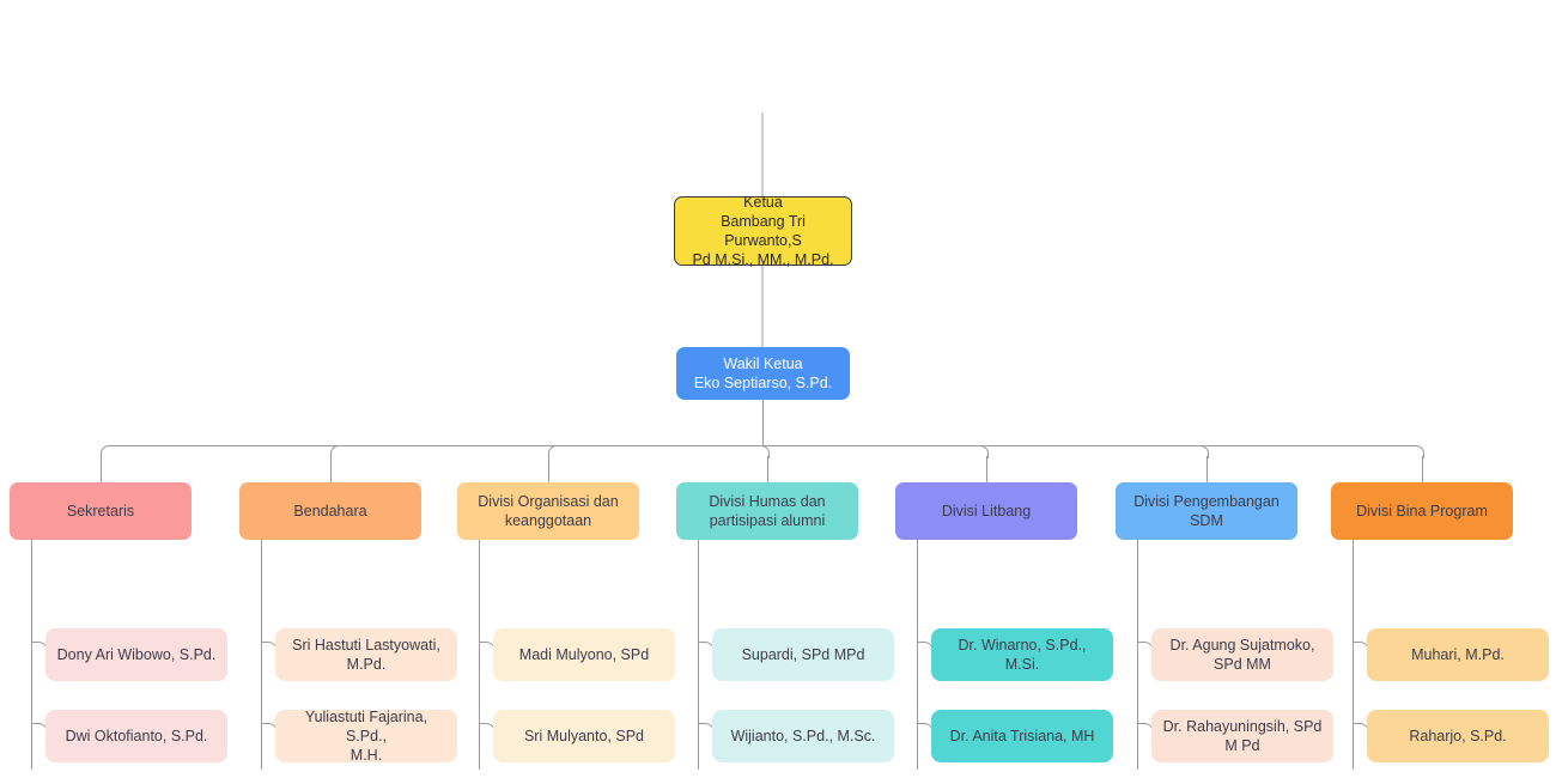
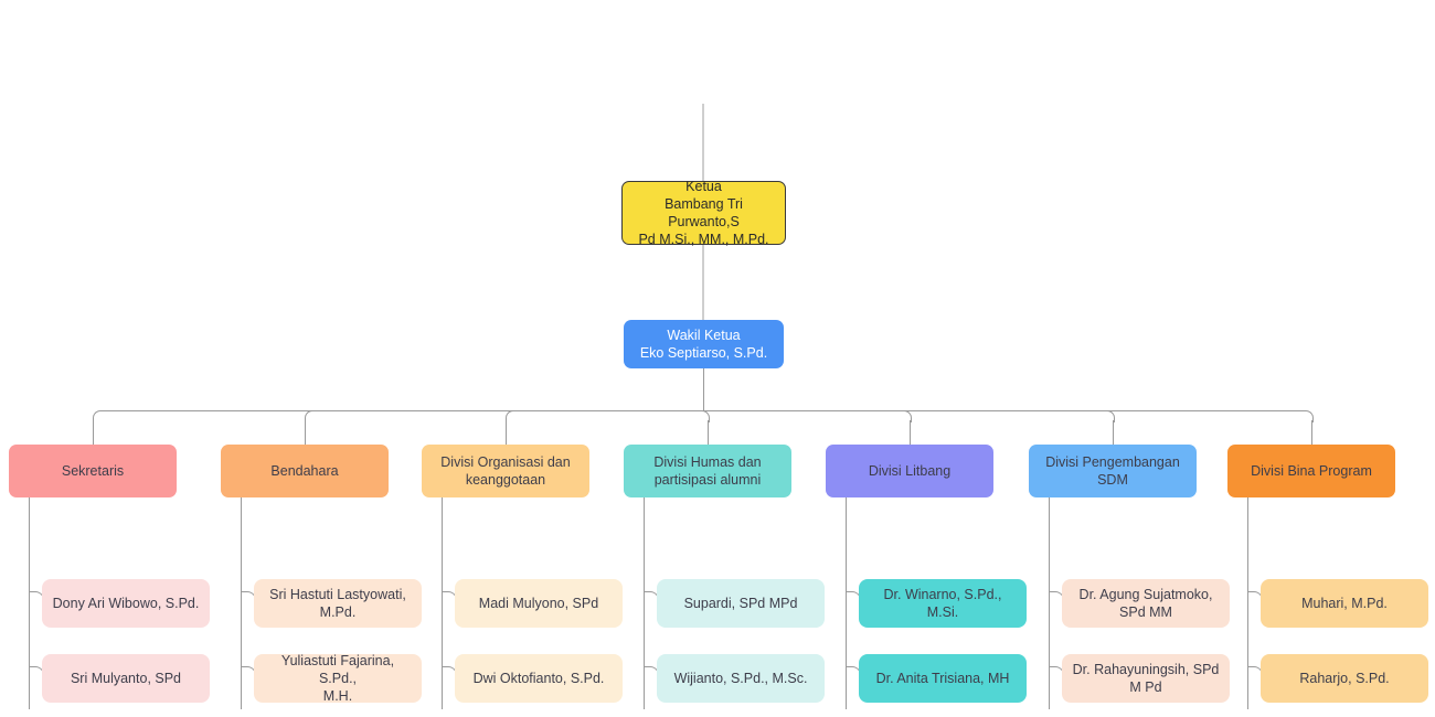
  Ketua
  Bambang Tri Purwanto,S
  Pd M.Si., MM., M.Pd.
  Wakil Ketua
  Eko Septiarso, S.Pd.
  Sekretaris
  Dony Ari Wibowo, S.Pd.
- Dwi Oktofianto, S.Pd.
+ Sri Mulyanto, SPd
  Bendahara
  Sri Hastuti Lastyowati,
  M.Pd.
  Yuliastuti Fajarina, S.Pd.,
  M.H.
  Divisi Organisasi dan
  keanggotaan
  Madi Mulyono, SPd
- Sri Mulyanto, SPd
+ Dwi Oktofianto, S.Pd.
  Divisi Humas dan
  partisipasi alumni
  Supardi, SPd MPd
  Wijianto, S.Pd., M.Sc.
  Divisi Litbang
  Dr. Winarno, S.Pd., M.Si.
  Dr. Anita Trisiana, MH
  Divisi Pengembangan
  SDM
  Dr. Agung Sujatmoko,
  SPd MM
  Dr. Rahayuningsih, SPd
  M Pd
  Divisi Bina Program
  Muhari, M.Pd.
  Raharjo, S.Pd.
